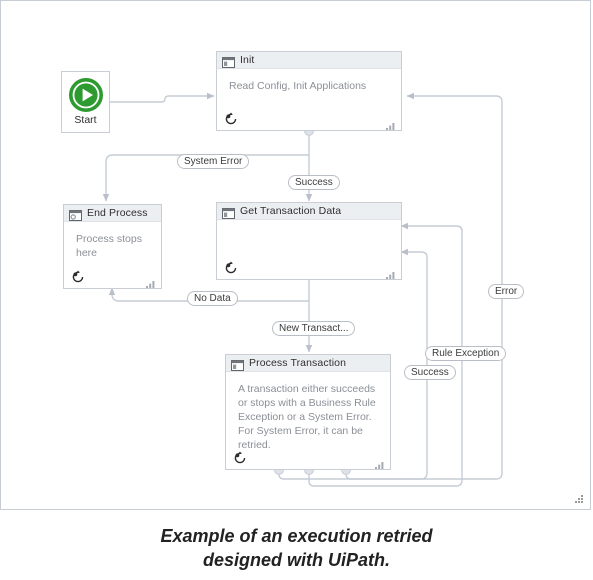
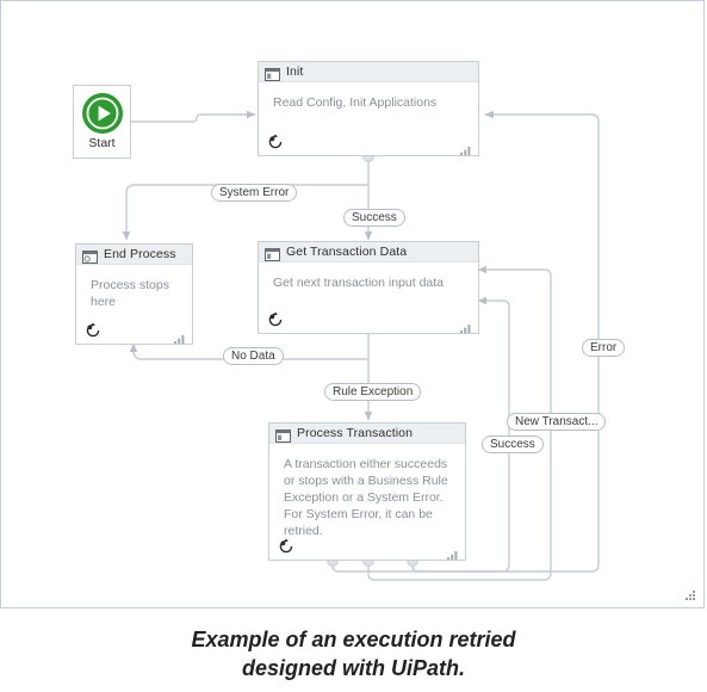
  Start
  Init
  Read Config, Init Applications
  End Process
  Process stops here
  Get Transaction Data
+ Get next transaction input data
  Process Transaction
  A transaction either succeeds or stops with a Business Rule Exception or a System Error. For System Error, it can be retried.
  System Error
  Success
  No Data
- New Transact...
+ Rule Exception
  Success
- Rule Exception
+ New Transact...
  Error
  Example of an execution retried
  designed with UiPath.
